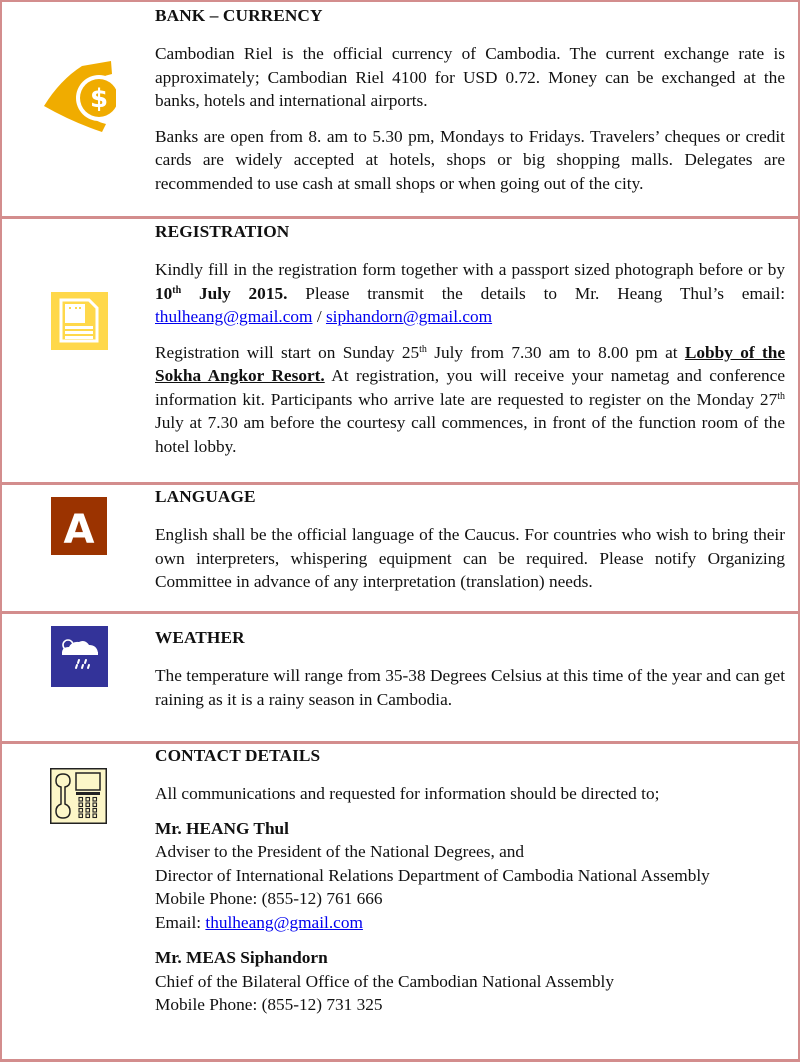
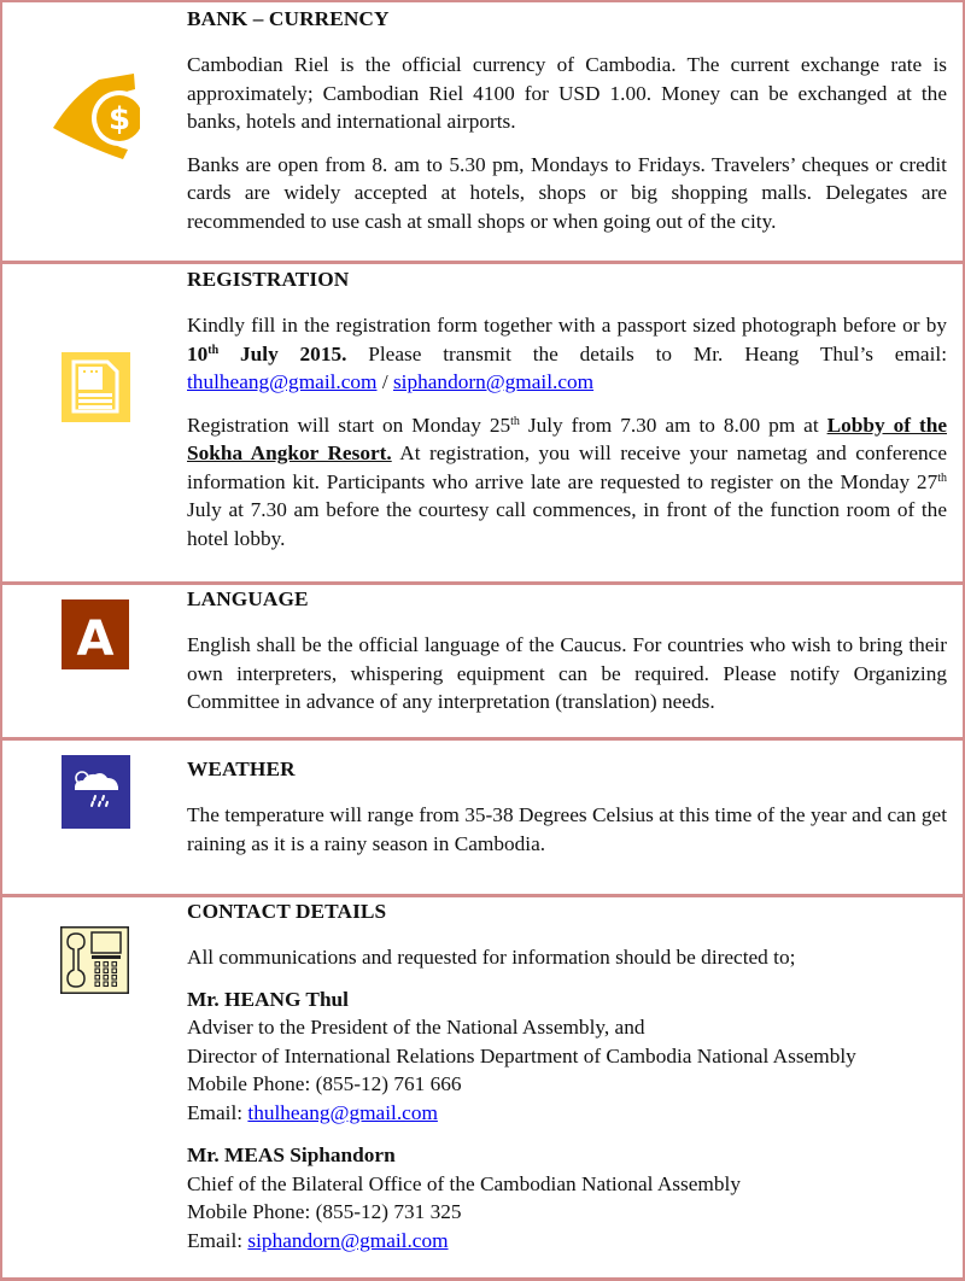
  $
  BANK – CURRENCY
- Cambodian Riel is the official currency of Cambodia. The current exchange rate is approximately; Cambodian Riel 4100 for USD 0.72. Money can be exchanged at the banks, hotels and international airports.
+ Cambodian Riel is the official currency of Cambodia. The current exchange rate is approximately; Cambodian Riel 4100 for USD 1.00. Money can be exchanged at the banks, hotels and international airports.
  Banks are open from 8. am to 5.30 pm, Mondays to Fridays. Travelers’ cheques or credit cards are widely accepted at hotels, shops or big shopping malls. Delegates are recommended to use cash at small shops or when going out of the city.
  REGISTRATION
  Kindly fill in the registration form together with a passport sized photograph before or by 10th July 2015. Please transmit the details to Mr. Heang Thul’s email: thulheang@gmail.com / siphandorn@gmail.com
- Registration will start on Sunday 25th July from 7.30 am to 8.00 pm at Lobby of the Sokha Angkor Resort. At registration, you will receive your nametag and conference information kit. Participants who arrive late are requested to register on the Monday 27th July at 7.30 am before the courtesy call commences, in front of the function room of the hotel lobby.
+ Registration will start on Monday 25th July from 7.30 am to 8.00 pm at Lobby of the Sokha Angkor Resort. At registration, you will receive your nametag and conference information kit. Participants who arrive late are requested to register on the Monday 27th July at 7.30 am before the courtesy call commences, in front of the function room of the hotel lobby.
  A
  LANGUAGE
  English shall be the official language of the Caucus. For countries who wish to bring their own interpreters, whispering equipment can be required. Please notify Organizing Committee in advance of any interpretation (translation) needs.
  WEATHER
  The temperature will range from 35-38 Degrees Celsius at this time of the year and can get raining as it is a rainy season in Cambodia.
  CONTACT DETAILS
  All communications and requested for information should be directed to;
  Mr. HEANG Thul
- Adviser to the President of the National Degrees, and
+ Adviser to the President of the National Assembly, and
  Director of International Relations Department of Cambodia National Assembly
  Mobile Phone: (855-12) 761 666
  Email: thulheang@gmail.com
  Mr. MEAS Siphandorn
  Chief of the Bilateral Office of the Cambodian National Assembly
  Mobile Phone: (855-12) 731 325
+ Email: siphandorn@gmail.com
